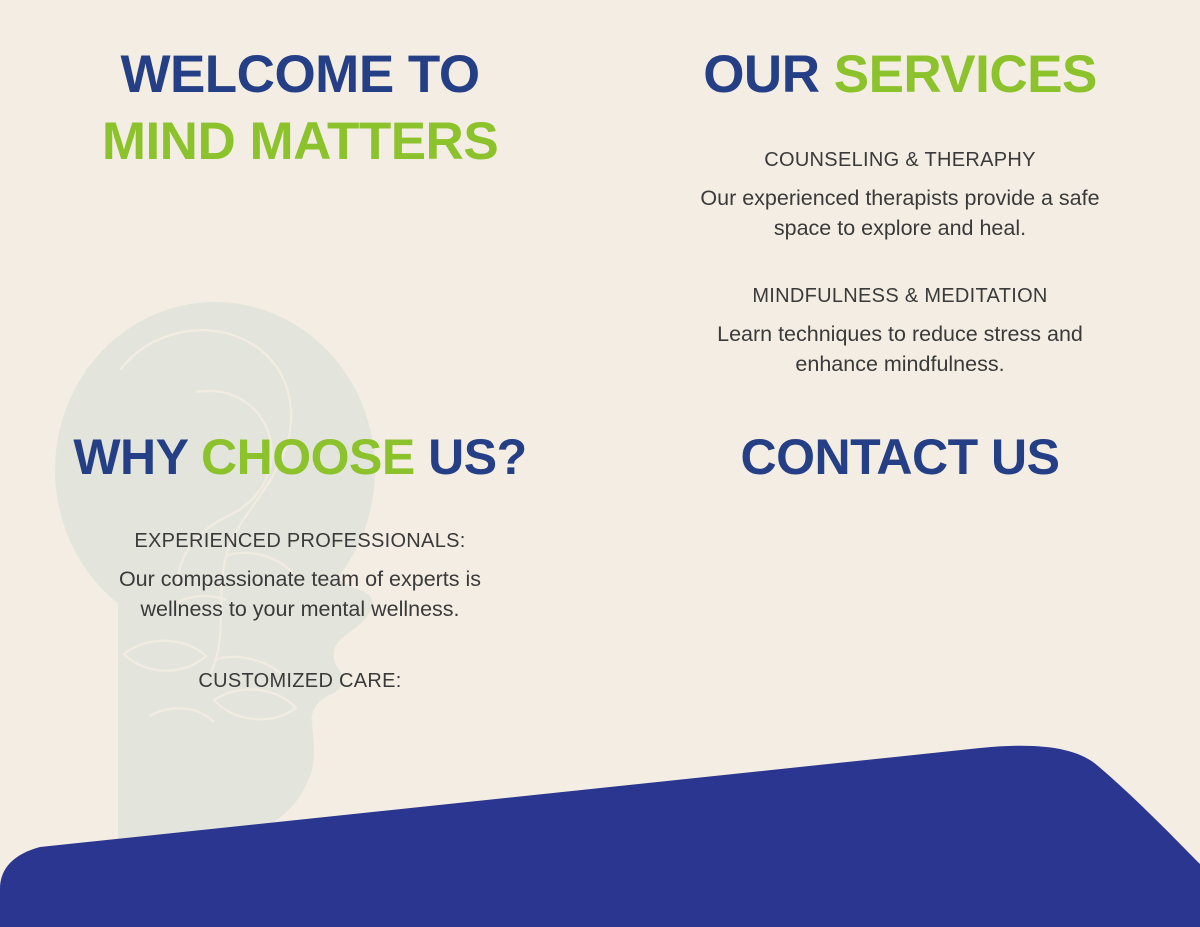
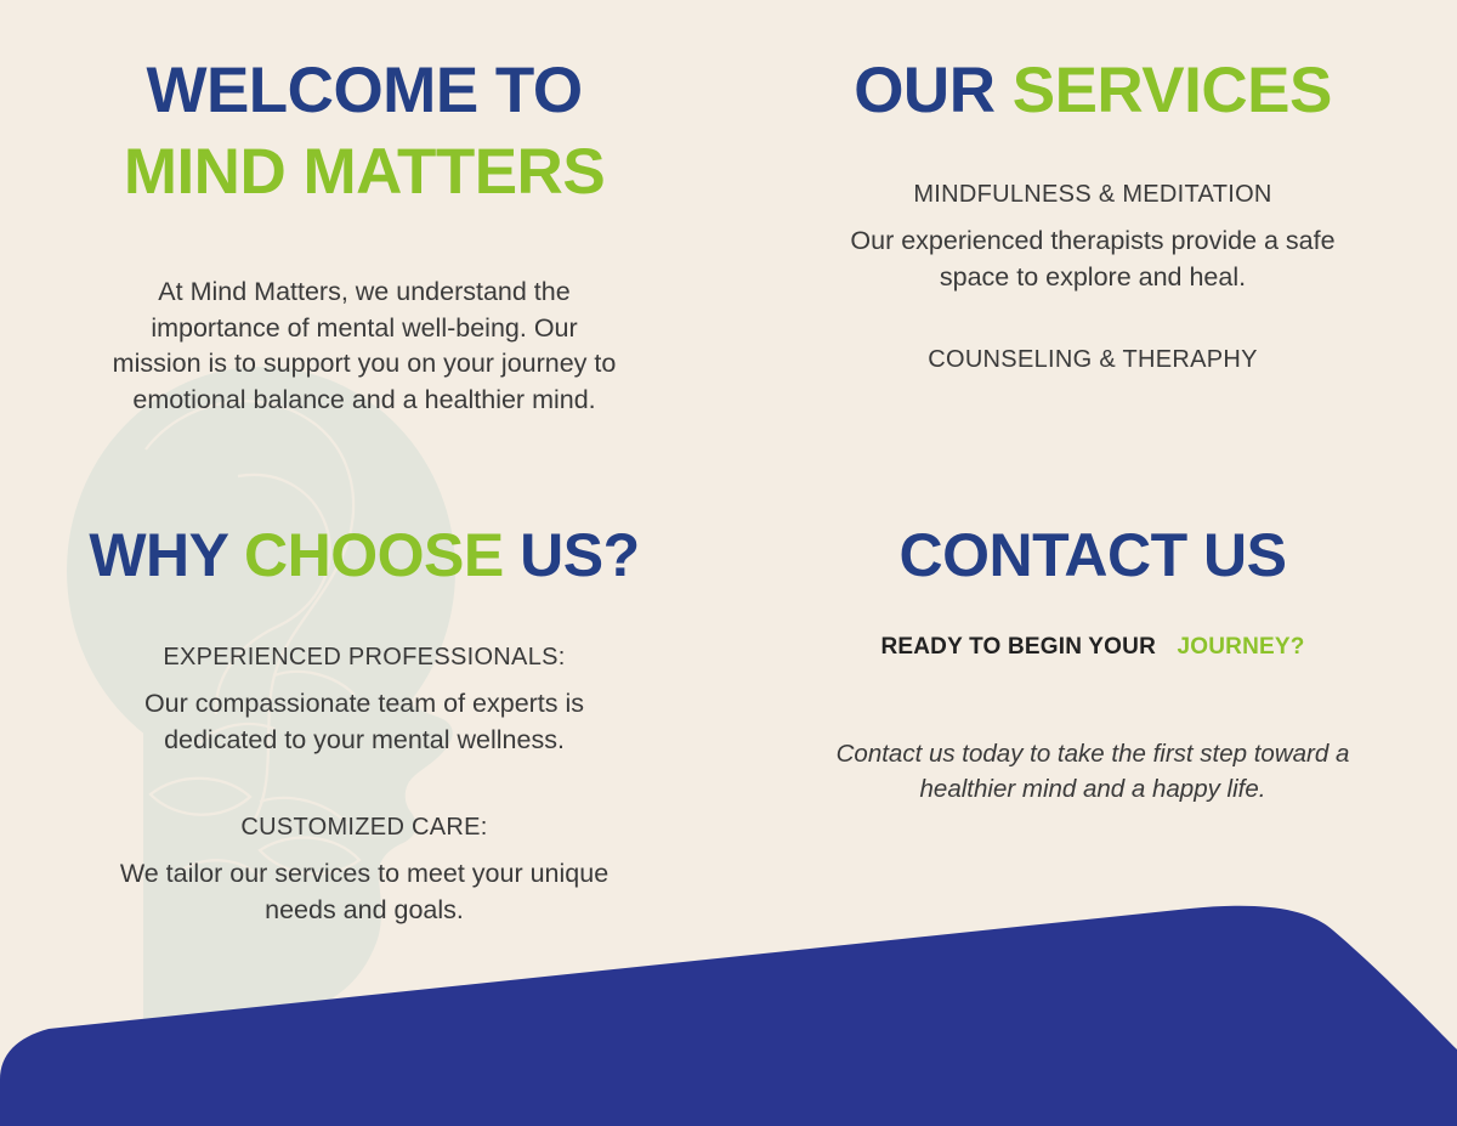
  WELCOME TO
  MIND MATTERS
+ At Mind Matters, we understand the importance of mental well-being. Our mission is to support you on your journey to emotional balance and a healthier mind.
  OUR SERVICES
- COUNSELING & THERAPHY
+ MINDFULNESS & MEDITATION
  Our experienced therapists provide a safe space to explore and heal.
- MINDFULNESS & MEDITATION
+ COUNSELING & THERAPHY
- Learn techniques to reduce stress and enhance mindfulness.
  WHY CHOOSE US?
  EXPERIENCED PROFESSIONALS:
- Our compassionate team of experts is wellness to your mental wellness.
+ Our compassionate team of experts is dedicated to your mental wellness.
  CUSTOMIZED CARE:
+ We tailor our services to meet your unique needs and goals.
  CONTACT US
+ READY TO BEGIN YOUR JOURNEY?
+ Contact us today to take the first step toward a healthier mind and a happy life.
